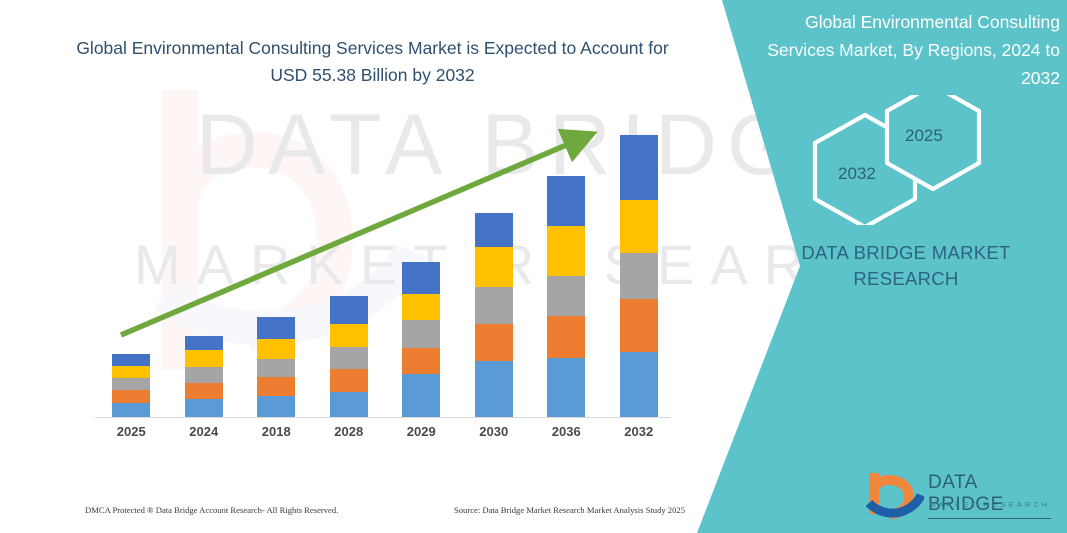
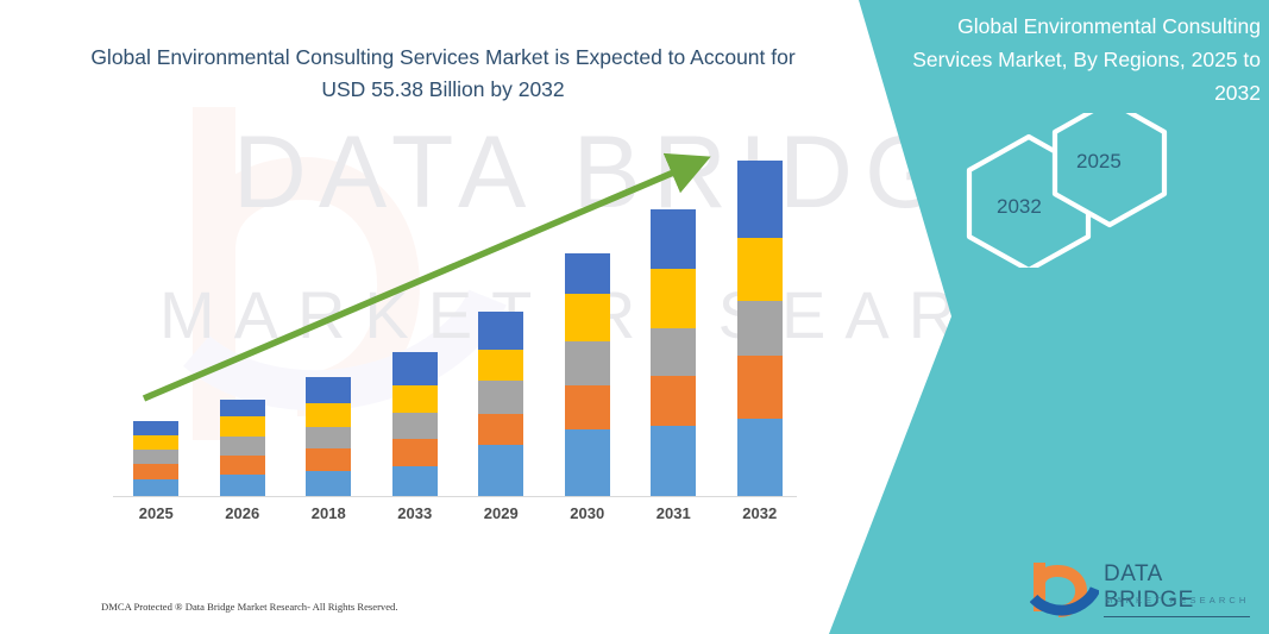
  DATA BRD
  Global Environmental Consulting Services Market is Expected to Account for USD 55.38 Billion by 2032
  2025
- 2024
+ 2026
  2018
- 2028
+ 2033
  2029
  2030
- 2036
+ 2031
  2032
- Global Environmental Consulting Services Market, By Regions, 2024 to 2032
+ Global Environmental Consulting Services Market, By Regions, 2025 to 2032
  2025
  2032
- DATA BRIDGE MARKET RESEARCH
  DATA BRIDGE
  MARKET RESEARCH
- DMCA Protected ® Data Bridge Account Research- All Rights Reserved.
+ DMCA Protected ® Data Bridge Market Research- All Rights Reserved.
- Source: Data Bridge Market Research Market Analysis Study 2025
